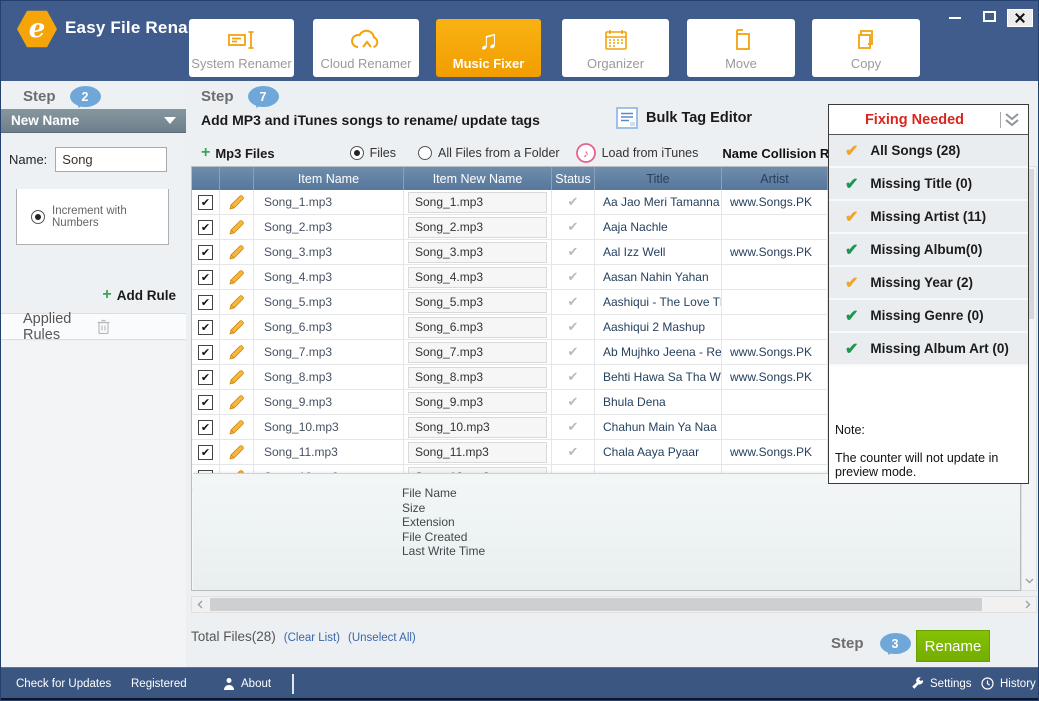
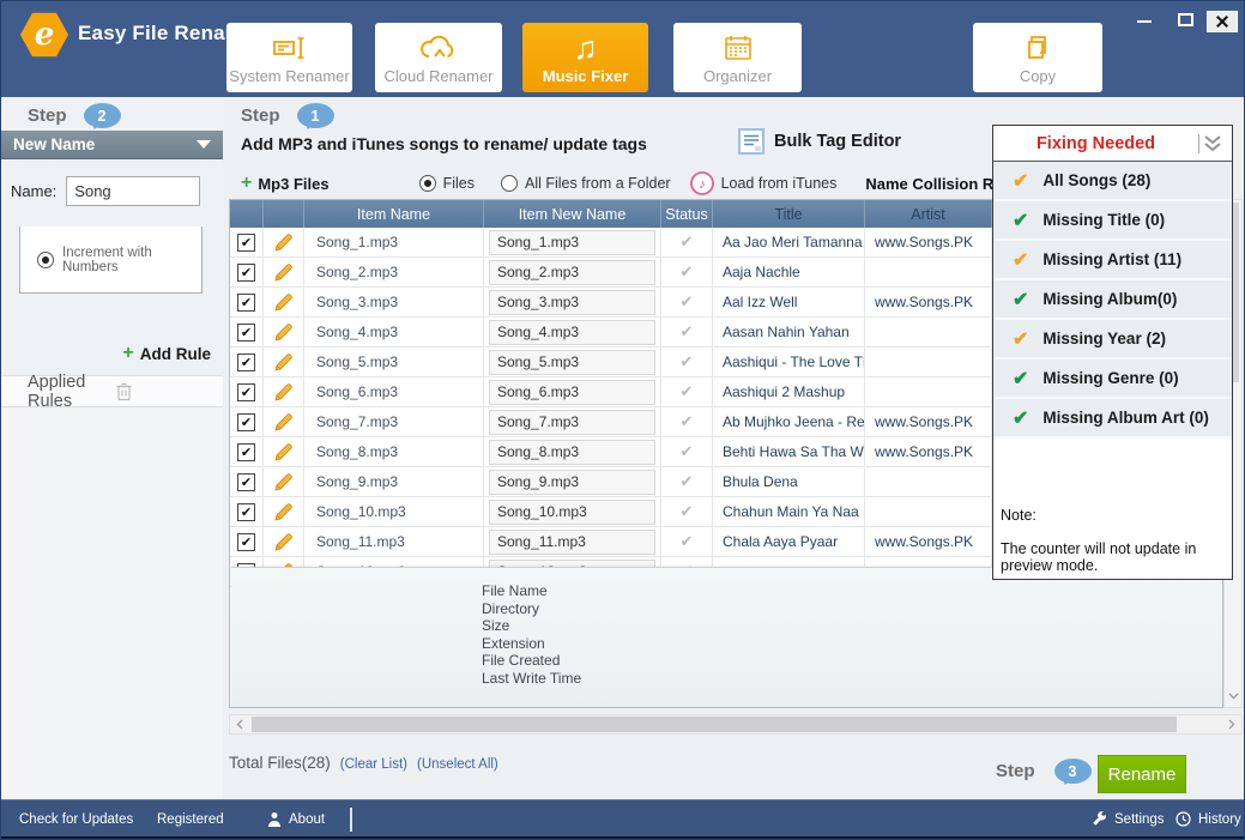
  e
  Easy File Rena
  System Renamer
  Cloud Renamer
  ♫
  Music Fixer
  Organizer
- Move
  Copy
  Step
  2
  New Name
  Name:
  Song
  Increment with Numbers
  +
  Add Rule
  Applied Rules
  Step
- 7
+ 1
  Add MP3 and iTunes songs to rename/ update tags
  Bulk Tag Editor
  +
  Mp3 Files
  Files
  All Files from a Folder
  ♪
  Load from iTunes
  Name Collision R
  Item Name
  Item New Name
  Status
  Title
  Artist
  Song_1.mp3
  Song_1.mp3
  Aa Jao Meri Tamanna
  www.Songs.PK
  Song_2.mp3
  Song_2.mp3
  Aaja Nachle
  Song_3.mp3
  Song_3.mp3
  Aal Izz Well
  www.Songs.PK
  Song_4.mp3
  Song_4.mp3
  Aasan Nahin Yahan
  Song_5.mp3
  Song_5.mp3
  Aashiqui - The Love T
  Song_6.mp3
  Song_6.mp3
  Aashiqui 2 Mashup
  Song_7.mp3
  Song_7.mp3
  Ab Mujhko Jeena - Re
  www.Songs.PK
  Song_8.mp3
  Song_8.mp3
  Behti Hawa Sa Tha W
  www.Songs.PK
  Song_9.mp3
  Song_9.mp3
  Bhula Dena
  Song_10.mp3
  Song_10.mp3
  Chahun Main Ya Naa
  Song_11.mp3
  Song_11.mp3
  Chala Aaya Pyaar
  www.Songs.PK
  File Name
+ Directory
  Size
  Extension
  File Created
  Last Write Time
  Total Files(28)
  (Clear List)
  (Unselect All)
  Step
  3
  Rename
  Fixing Needed
  ✔
  All Songs (28)
  ✔
  Missing Title (0)
  ✔
  Missing Artist (11)
  ✔
  Missing Album(0)
  ✔
  Missing Year (2)
  ✔
  Missing Genre (0)
  ✔
  Missing Album Art (0)
  Note:
  The counter will not update in preview mode.
  Check for Updates
  Registered
  About
  Settings
  History
